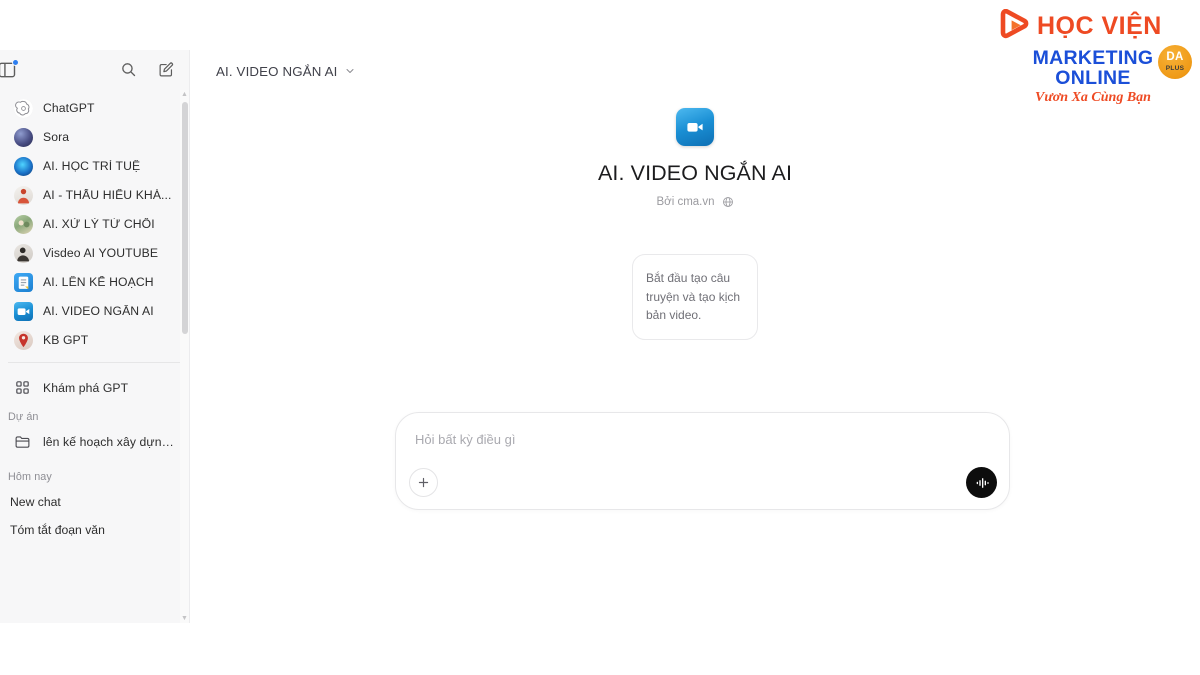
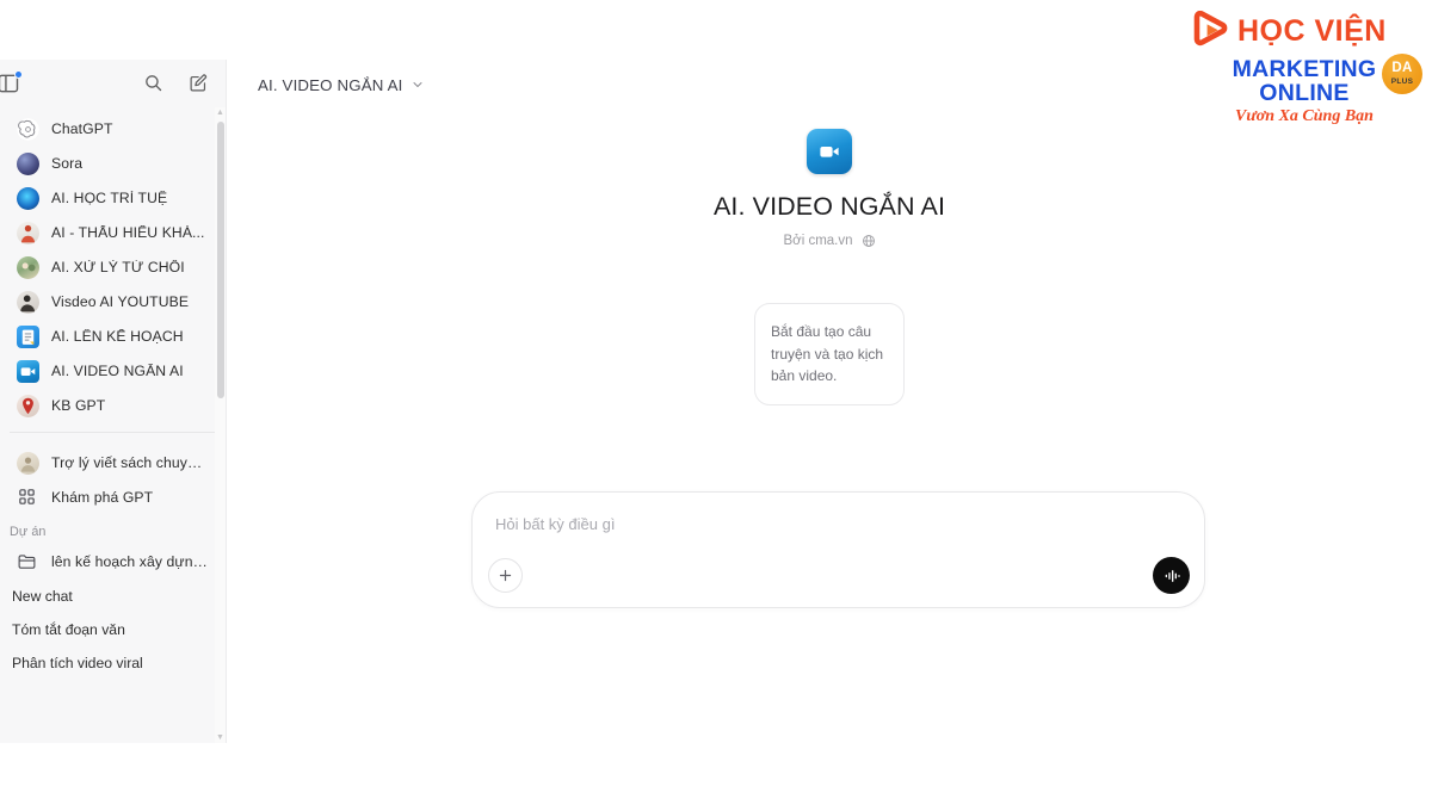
  ChatGPT
  Sora
  AI. HỌC TRÍ TUỆ
  AI - THẤU HIỂU KHÁ...
  AI. XỬ LÝ TỪ CHỐI
  Visdeo AI YOUTUBE
  AI. LÊN KẾ HOẠCH
  AI. VIDEO NGẮN AI
  KB GPT
+ Trợ lý viết sách chuyê...
  Khám phá GPT
  Dự án
  lên kế hoạch xây dựng
- Hôm nay
  New chat
  Tóm tắt đoạn văn
+ Phân tích video viral
  AI. VIDEO NGẮN AI
  AI. VIDEO NGẮN AI
  Bởi cma.vn
  Bắt đầu tạo câu truyện và tạo kịch bản video.
  Hỏi bất kỳ điều gì
  HỌC VIỆN
  MARKETING ONLINE
  Vươn Xa Cùng Bạn
  DA
